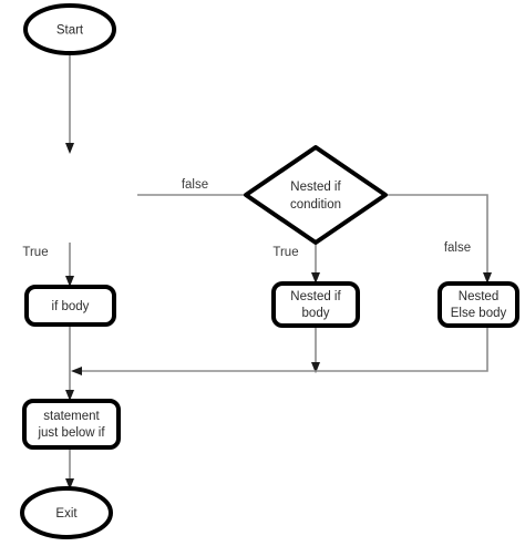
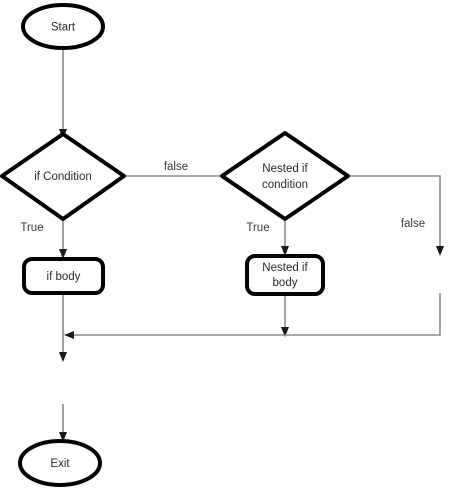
  Start
+ if Condition
  Nested if
  condition
  if body
  Nested if
  body
- Nested
- Else body
- statement
- just below if
  Exit
  True
  false
  True
  false
